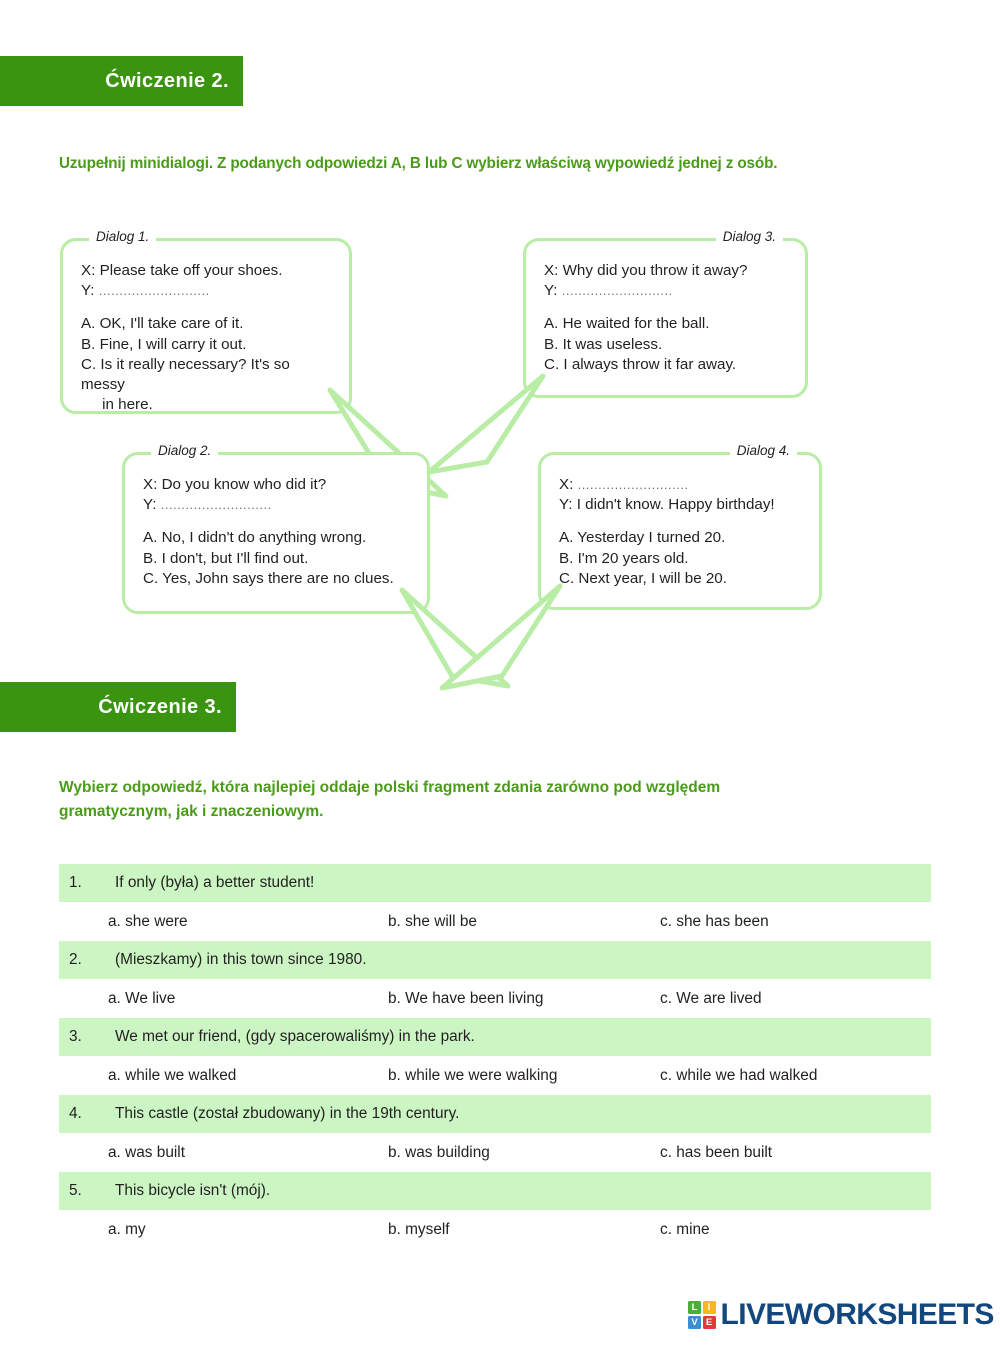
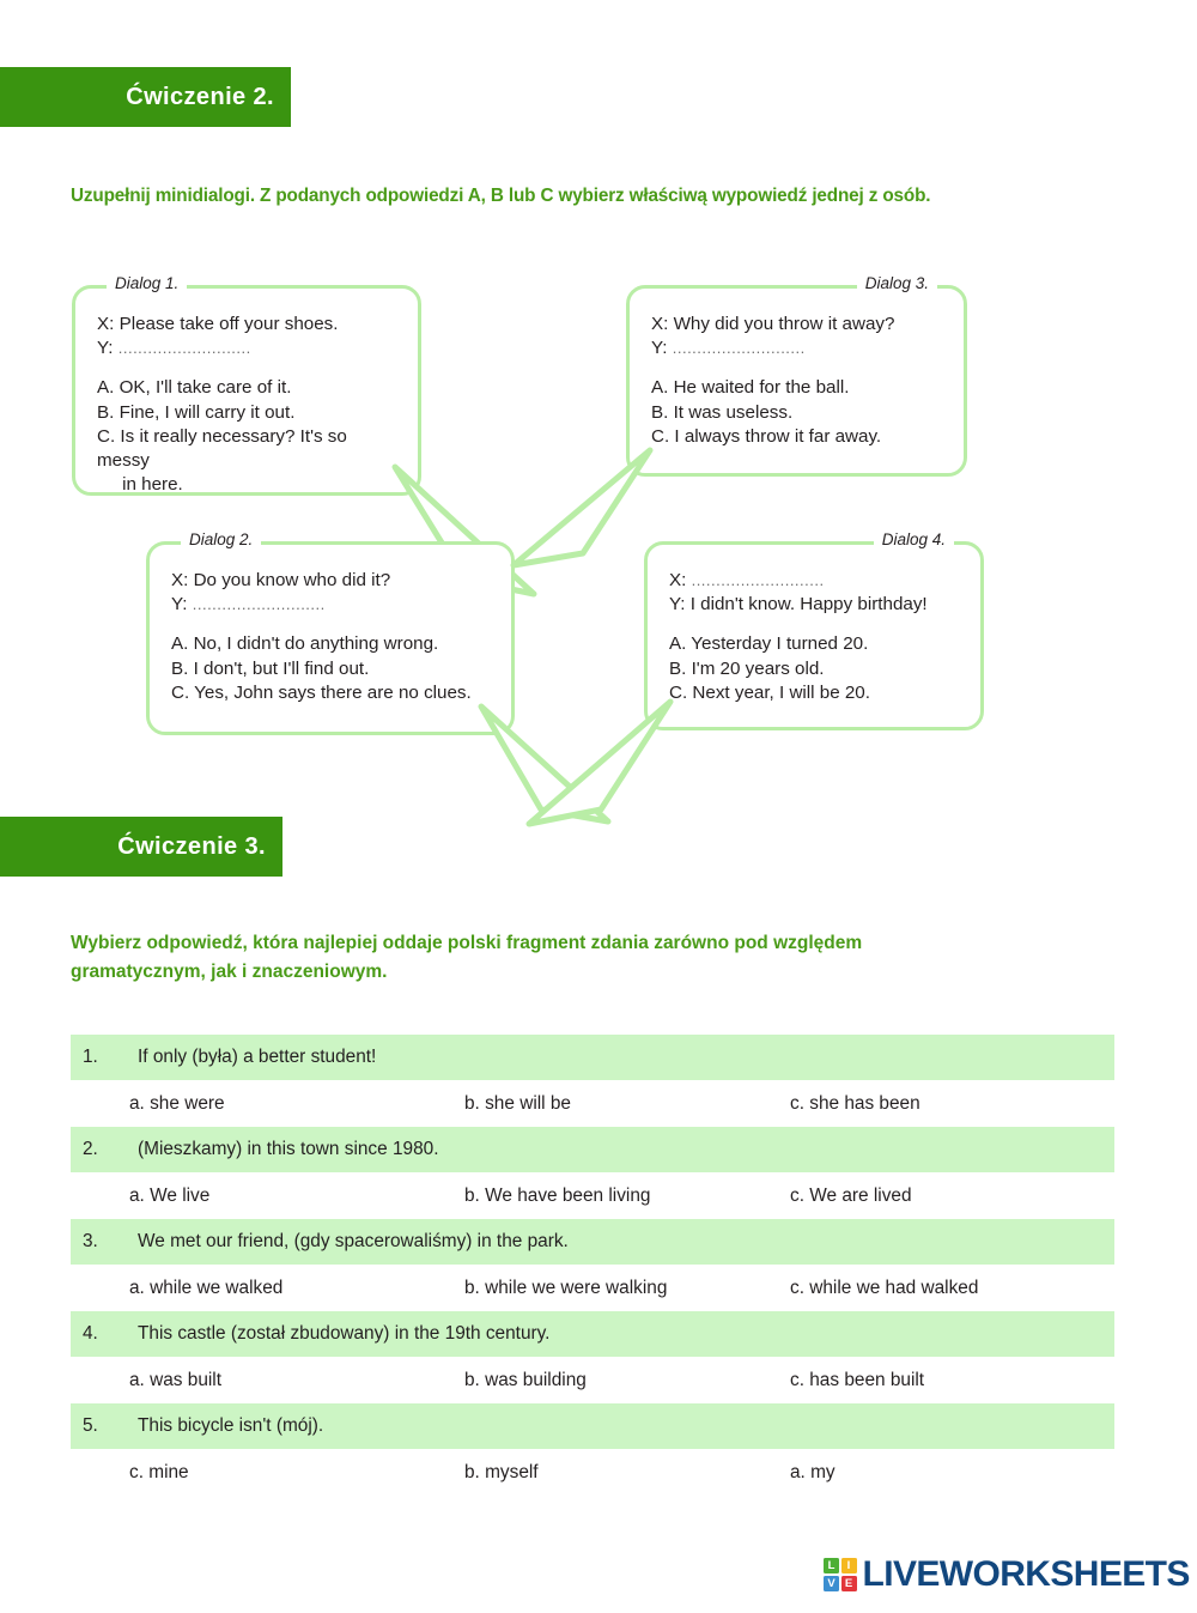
  Ćwiczenie 2.
  Uzupełnij minidialogi. Z podanych odpowiedzi A, B lub C wybierz właściwą wypowiedź jednej z osób.
  Dialog 1.
  X: Please take off your shoes.
  Y: ...........................
  A. OK, I'll take care of it.
  B. Fine, I will carry it out.
  C. Is it really necessary? It's so messy
  in here.
  Dialog 2.
  X: Do you know who did it?
  Y: ...........................
  A. No, I didn't do anything wrong.
  B. I don't, but I'll find out.
  C. Yes, John says there are no clues.
  Dialog 3.
  X: Why did you throw it away?
  Y: ...........................
  A. He waited for the ball.
  B. It was useless.
  C. I always throw it far away.
  Dialog 4.
  X: ...........................
  Y: I didn't know. Happy birthday!
  A. Yesterday I turned 20.
  B. I'm 20 years old.
  C. Next year, I will be 20.
  Ćwiczenie 3.
  Wybierz odpowiedź, która najlepiej oddaje polski fragment zdania zarówno pod względem
  gramatycznym, jak i znaczeniowym.
  1.
  If only (była) a better student!
  a. she were
  b. she will be
  c. she has been
  2.
  (Mieszkamy) in this town since 1980.
  a. We live
  b. We have been living
  c. We are lived
  3.
  We met our friend, (gdy spacerowaliśmy) in the park.
  a. while we walked
  b. while we were walking
  c. while we had walked
  4.
  This castle (został zbudowany) in the 19th century.
  a. was built
  b. was building
  c. has been built
  5.
  This bicycle isn't (mój).
- a. my
+ c. mine
  b. myself
- c. mine
+ a. my
  L
  I
  V
  E
  LIVEWORKSHEETS
